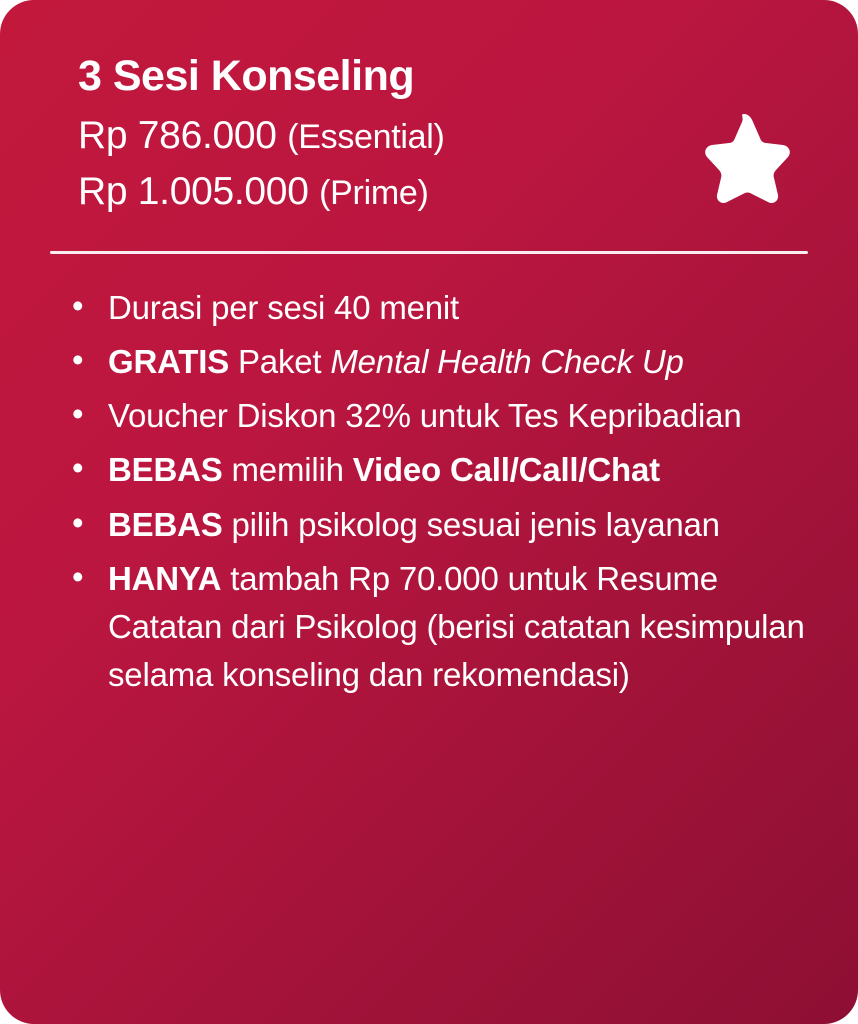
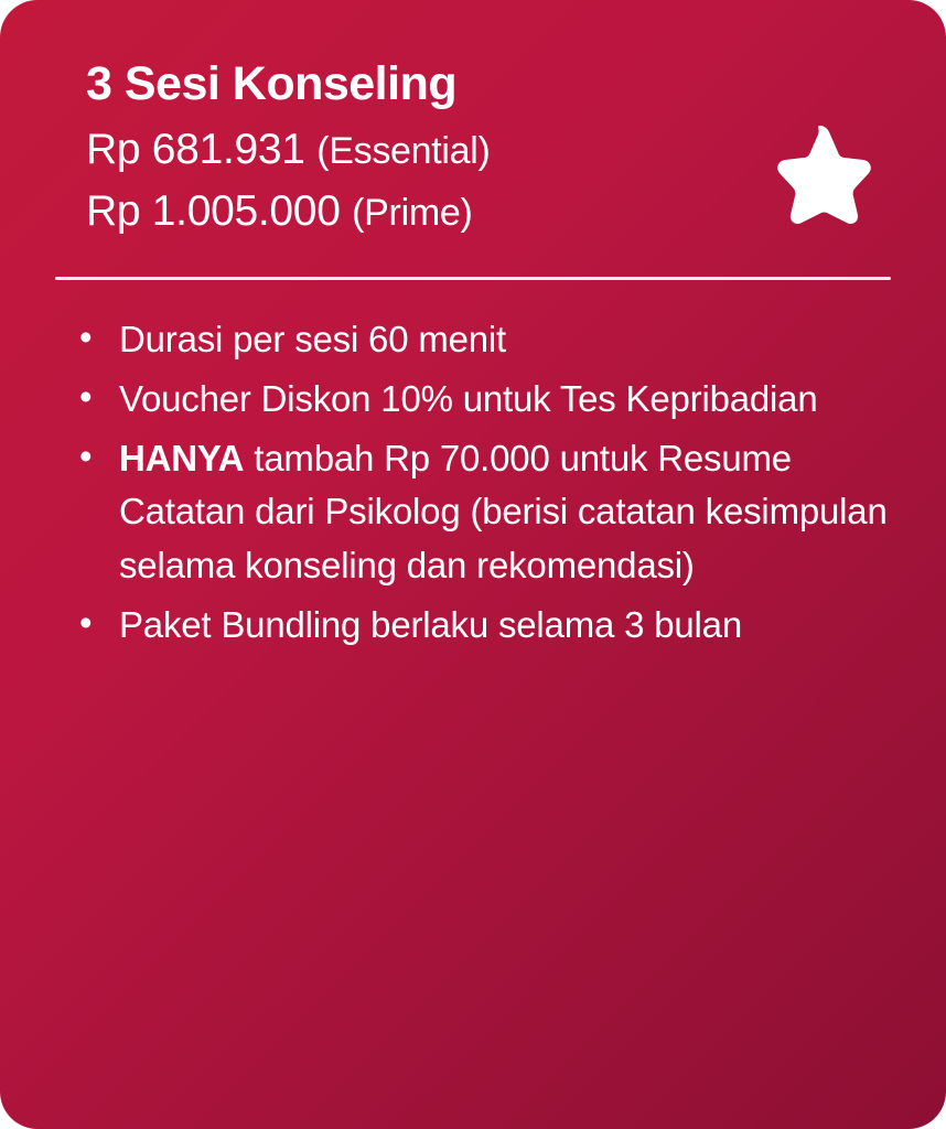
  3 Sesi Konseling
- Rp 786.000 (Essential)
+ Rp 681.931 (Essential)
  Rp 1.005.000 (Prime)
- Durasi per sesi 40 menit
+ Durasi per sesi 60 menit
- GRATIS Paket Mental Health Check Up
- Voucher Diskon 32% untuk Tes Kepribadian
+ Voucher Diskon 10% untuk Tes Kepribadian
- BEBAS memilih Video Call/Call/Chat
- BEBAS pilih psikolog sesuai jenis layanan
  HANYA tambah Rp 70.000 untuk Resume Catatan dari Psikolog (berisi catatan kesimpulan selama konseling dan rekomendasi)
+ Paket Bundling berlaku selama 3 bulan
